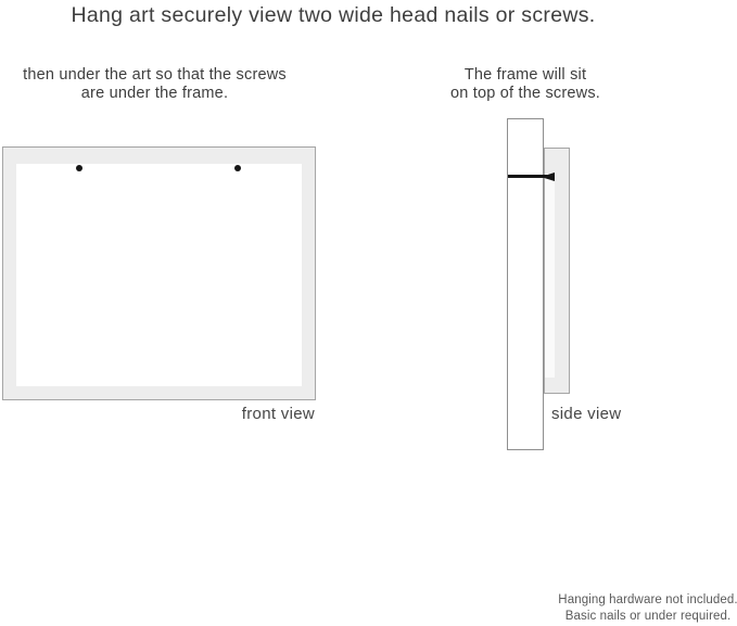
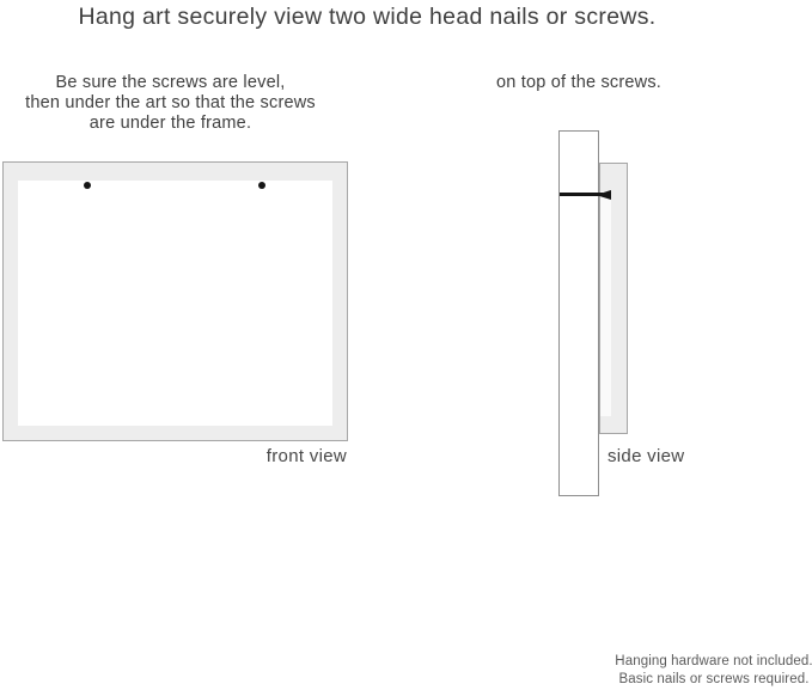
  Hang art securely view two wide head nails or screws.
+ Be sure the screws are level,
  then under the art so that the screws
  are under the frame.
- The frame will sit
  on top of the screws.
  front view
  side view
  Hanging hardware not included.
- Basic nails or under required.
+ Basic nails or screws required.
